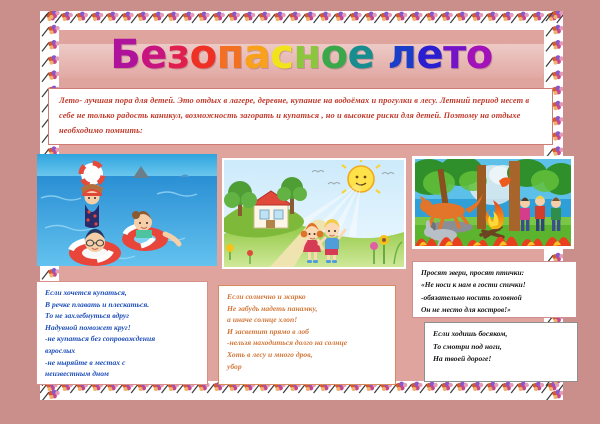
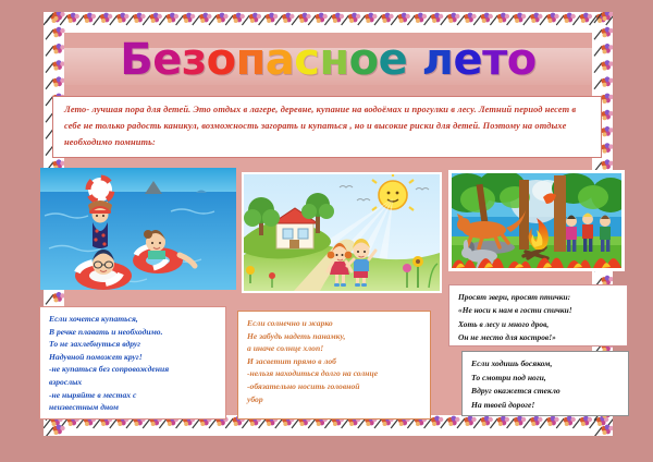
  Безопасное лето
  Лето- лучшая пора для детей. Это отдых в лагере, деревне, купание на водоёмах и прогулки в лесу. Летний период несет в себе не только радость каникул, возможность загорать и купаться , но и высокие риски для детей. Поэтому на отдыхе необходимо помнить:
  Если хочется купаться,
- В речке плавать и плескаться.
+ В речке плавать и необходимо.
  То не захлебнуться вдруг
  Надувной поможет круг!
  -не купаться без сопровождения
  взрослых
  -не ныряйте в местах с
  неизвестным дном
  Если солнечно и жарко
  Не забудь надеть панамку,
  а иначе солнце хлоп!
  И засветит прямо в лоб
  -нельзя находиться долго на солнце
- Хоть в лесу и много дров,
+ -обязательно носить головной
  убор
  Просят звери, просят птички:
  «Не носи к нам в гости спички!
- -обязательно носить головной
+ Хоть в лесу и много дров,
  Он не место для костров!»
  Если ходишь босяком,
  То смотри под ноги,
+ Вдруг окажется стекло
  На твоей дороге!
